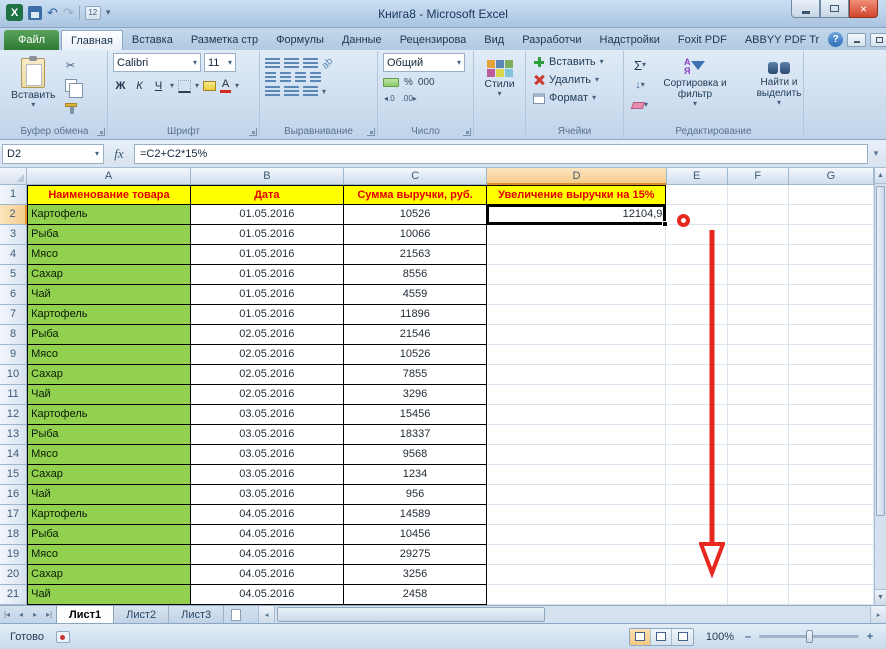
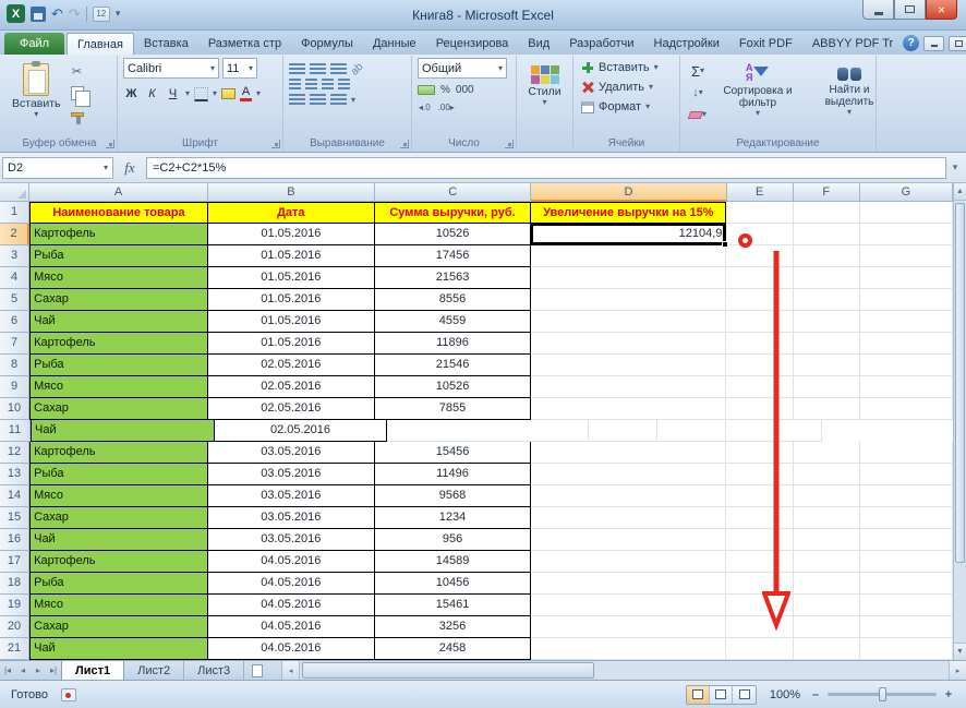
  X
  ↶
  ↷
  12
  ▾
  Книга8 - Microsoft Excel
  ×
  Файл
  Главная
  Вставка
  Разметка стр
  Формулы
  Данные
  Рецензирова
  Вид
  Разработчи
  Надстройки
  Foxit PDF
  ABBYY PDF Tr
  ?
  Вставить
  ▾
  ✂
  Буфер обмена
  Calibri
  ▾
  11
  ▾
  Ж
  К
  Ч
  ▾
  ▾
  А
  ▾
  Шрифт
  ▾
  Выравнивание
  Общий
  ▾
  %
  000
  ◂.0
  .00▸
  Число
  Стили
  ▾
  Вставить
  ▾
  Удалить
  ▾
  Формат
  ▾
  Ячейки
  Σ
  ▾
  ↓
  ▾
  ▾
  А
  Я
  Сортировка и фильтр
  ▾
  Найти и выделить
  ▾
  Редактирование
  D2
  ▾
  fx
  =C2+C2*15%
  ▾
  A
  B
  C
  D
  E
  F
  G
  1
  Наименование товара
  Дата
  Сумма выручки, руб.
  Увеличение выручки на 15%
  2
  Картофель
  01.05.2016
  10526
  12104,9
  3
  Рыба
  01.05.2016
- 10066
+ 17456
  4
  Мясо
  01.05.2016
  21563
  5
  Сахар
  01.05.2016
  8556
  6
  Чай
  01.05.2016
  4559
  7
  Картофель
  01.05.2016
  11896
  8
  Рыба
  02.05.2016
  21546
  9
  Мясо
  02.05.2016
  10526
  10
  Сахар
  02.05.2016
  7855
  11
  Чай
  02.05.2016
- 3296
  12
  Картофель
  03.05.2016
  15456
  13
  Рыба
  03.05.2016
- 18337
+ 11496
  14
  Мясо
  03.05.2016
  9568
  15
  Сахар
  03.05.2016
  1234
  16
  Чай
  03.05.2016
  956
  17
  Картофель
  04.05.2016
  14589
  18
  Рыба
  04.05.2016
  10456
  19
  Мясо
  04.05.2016
- 29275
+ 15461
  20
  Сахар
  04.05.2016
  3256
  21
  Чай
  04.05.2016
  2458
  |◂
  ◂
  ▸
  ▸|
  Лист1
  Лист2
  Лист3
  Готово
  100%
  –
  +
